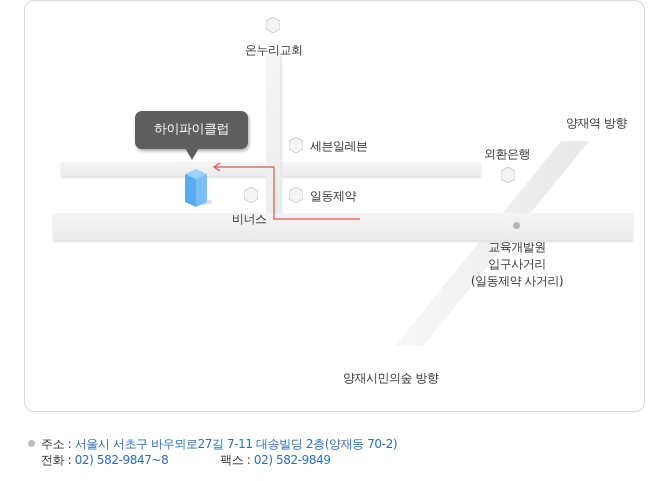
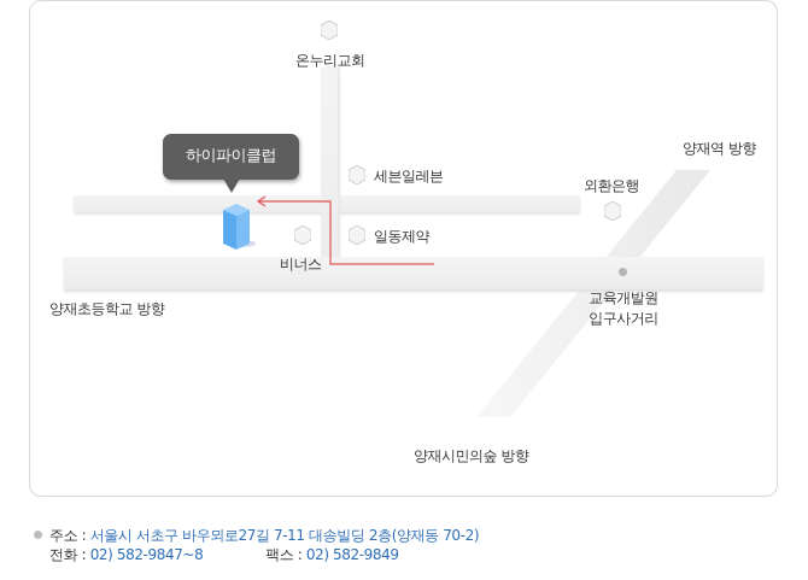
  하이파이클럽
  온누리교회
  세븐일레븐
  일동제약
  비너스
  외환은행
  양재역 방향
+ 양재초등학교 방향
  양재시민의숲 방향
  교육개발원
  입구사거리
- (일동제약 사거리)
  주소 : 서울시 서초구 바우뫼로27길 7-11 대송빌딩 2층(양재동 70-2)
  전화 : 02) 582-9847~8 팩스 : 02) 582-9849
